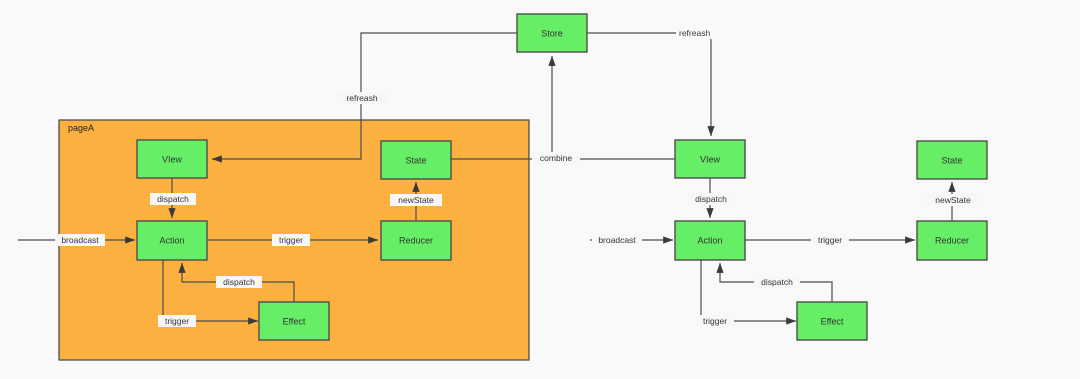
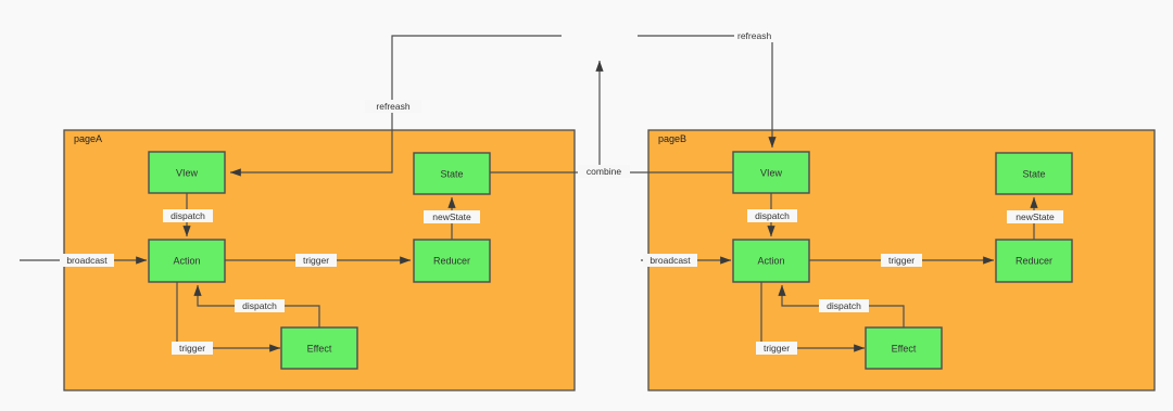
  pageA
+ pageB
  refreash
  refreash
  combine
- Store
  broadcast
  dispatch
  trigger
  newState
  trigger
  dispatch
  VIew
  State
  Action
  Reducer
  Effect
  broadcast
  dispatch
  trigger
  newState
  trigger
  dispatch
  VIew
  State
  Action
  Reducer
  Effect
